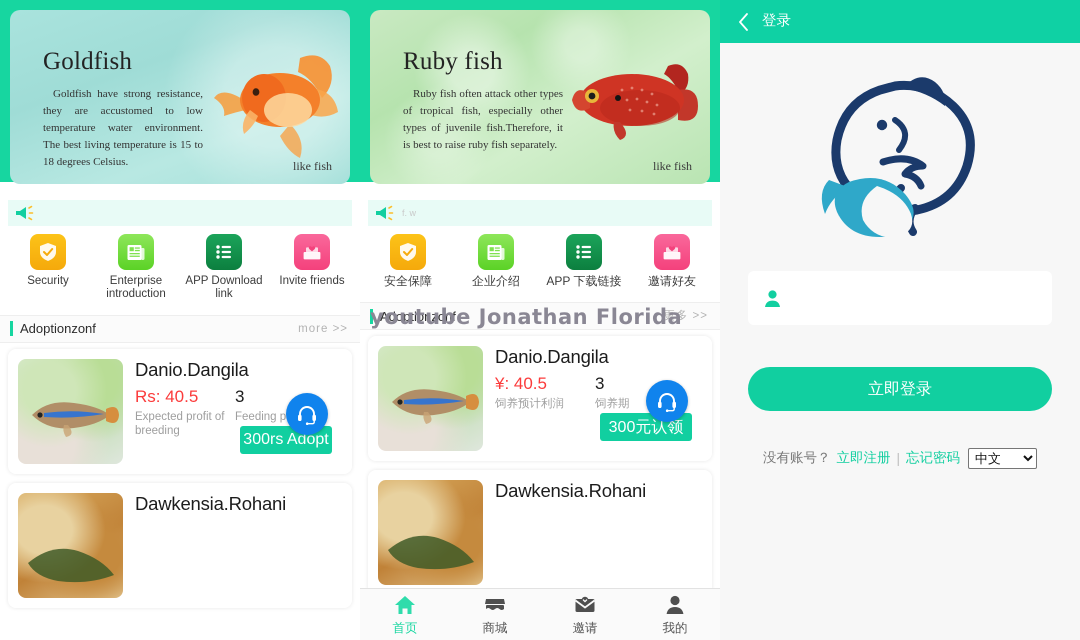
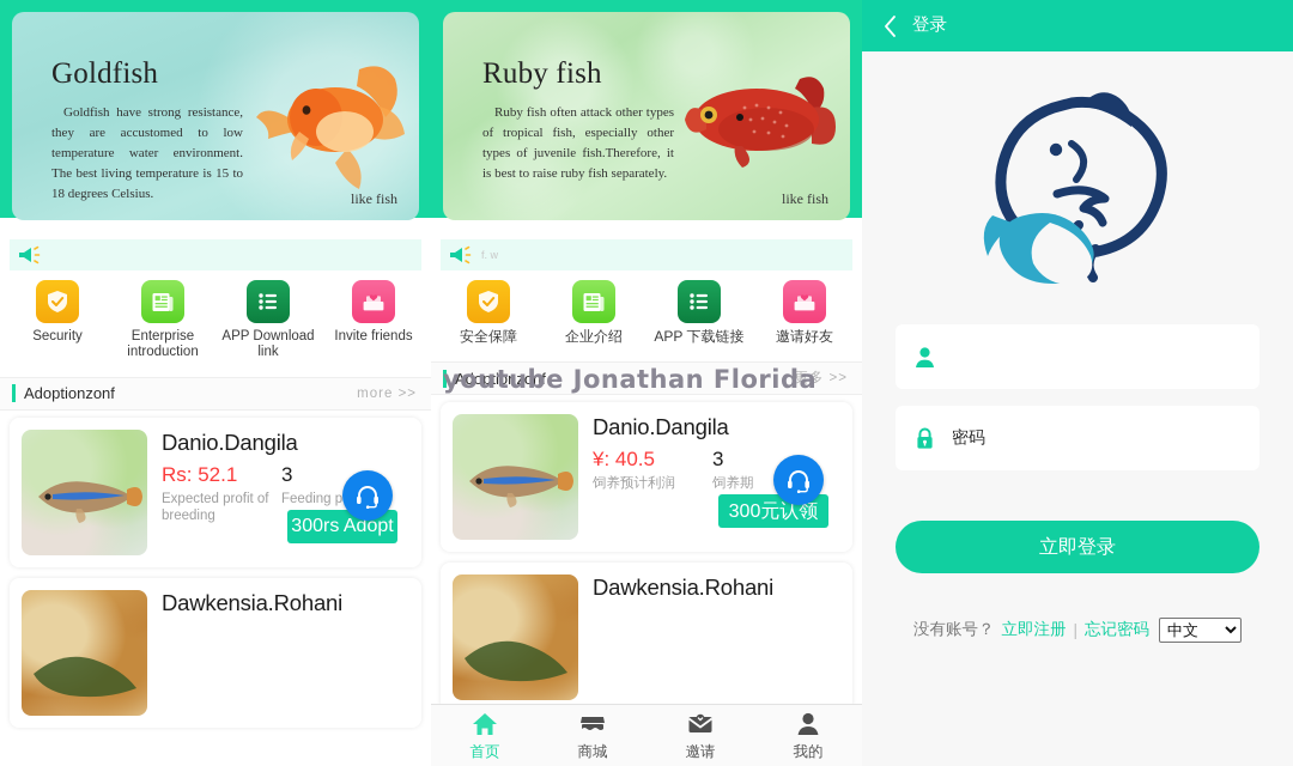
  Goldfish
  Goldfish have strong resistance, they are accustomed to low temperature water environment. The best living temperature is 15 to 18 degrees Celsius.
  like fish
  Security
  Enterprise introduction
  APP Download link
  Invite friends
  Adoptionzonf
  more >>
  Danio.Dangila
- Rs: 40.5
+ Rs: 52.1
  Expected profit of breeding
  3
  300rs Adopt
  Dawkensia.Rohani
  Ruby fish
  Ruby fish often attack other types of tropical fish, especially other types of juvenile fish.Therefore, it is best to raise ruby fish separately.
  like fish
  f. w
  安全保障
  企业介绍
  APP 下载链接
  邀请好友
  youtube Jonathan Florida
  Adoptionzonf
  更多 >>
  Danio.Dangila
  ¥: 40.5
  饲养预计利润
  3
  饲养期
  300元认领
  Dawkensia.Rohani
  首页
  商城
  邀请
  我的
  登录
+ 密码
  立即登录
  没有账号？
  立即注册
  |
  忘记密码
  中文
